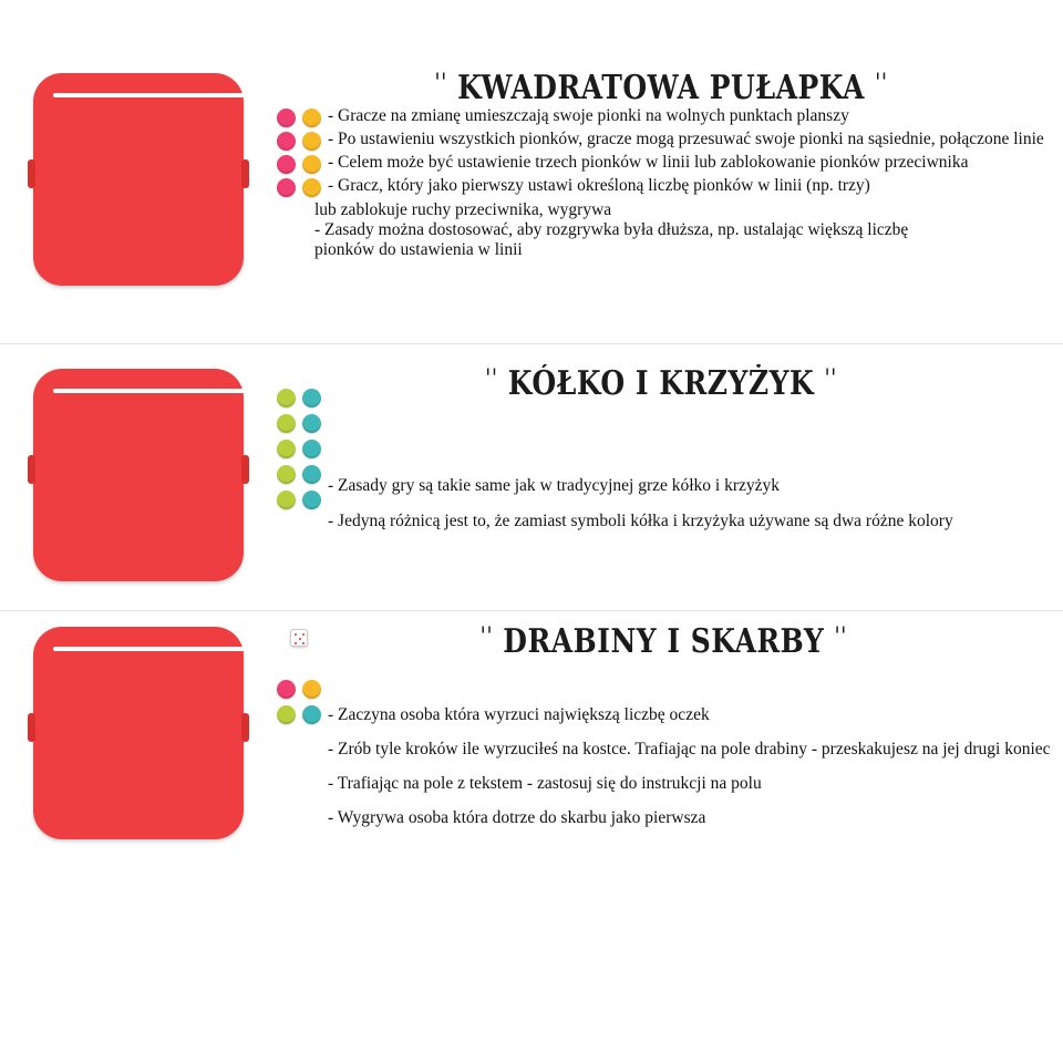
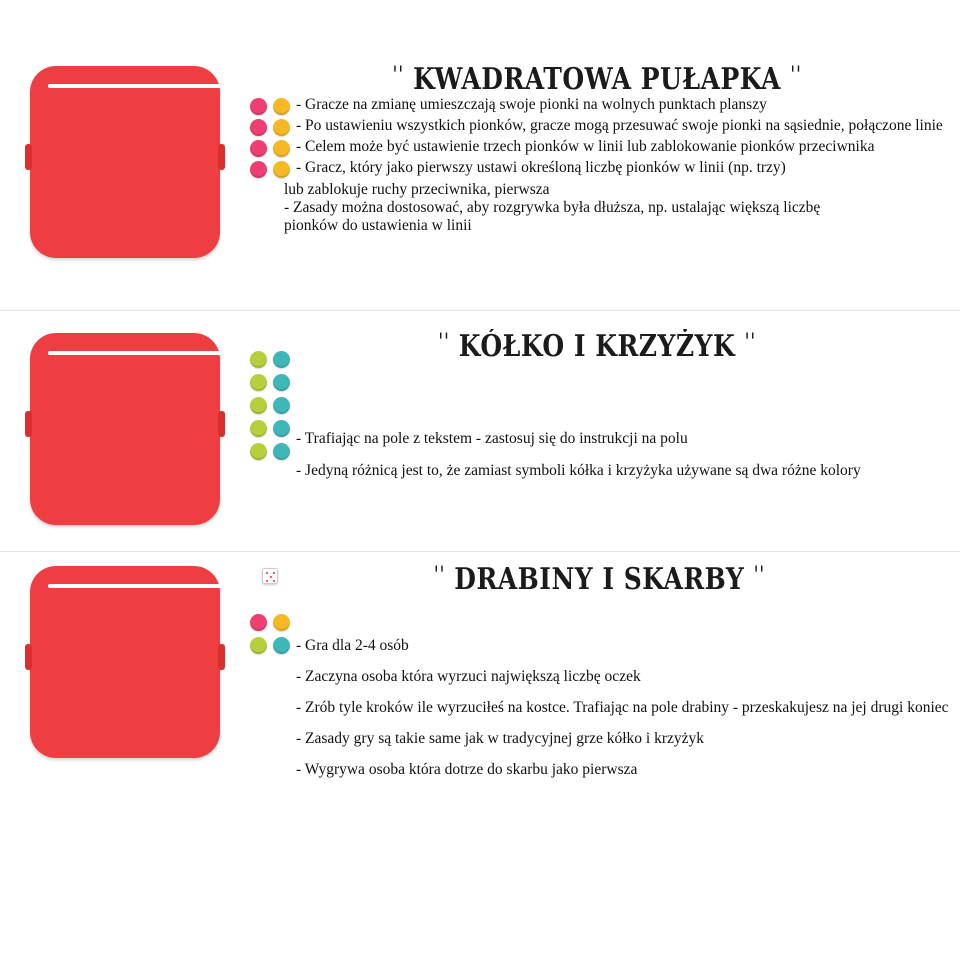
  '' KWADRATOWA PUŁAPKA ''
  - Gracze na zmianę umieszczają swoje pionki na wolnych punktach planszy
  - Po ustawieniu wszystkich pionków, gracze mogą przesuwać swoje pionki na sąsiednie, połączone linie
  - Celem może być ustawienie trzech pionków w linii lub zablokowanie pionków przeciwnika
  - Gracz, który jako pierwszy ustawi określoną liczbę pionków w linii (np. trzy)
- lub zablokuje ruchy przeciwnika, wygrywa
+ lub zablokuje ruchy przeciwnika, pierwsza
  - Zasady można dostosować, aby rozgrywka była dłuższa, np. ustalając większą liczbę
  pionków do ustawienia w linii
  '' KÓŁKO I KRZYŻYK ''
- - Zasady gry są takie same jak w tradycyjnej grze kółko i krzyżyk
+ - Trafiając na pole z tekstem - zastosuj się do instrukcji na polu
  - Jedyną różnicą jest to, że zamiast symboli kółka i krzyżyka używane są dwa różne kolory
  '' DRABINY I SKARBY ''
+ - Gra dla 2-4 osób
  - Zaczyna osoba która wyrzuci największą liczbę oczek
  - Zrób tyle kroków ile wyrzuciłeś na kostce. Trafiając na pole drabiny - przeskakujesz na jej drugi koniec
- - Trafiając na pole z tekstem - zastosuj się do instrukcji na polu
+ - Zasady gry są takie same jak w tradycyjnej grze kółko i krzyżyk
  - Wygrywa osoba która dotrze do skarbu jako pierwsza
